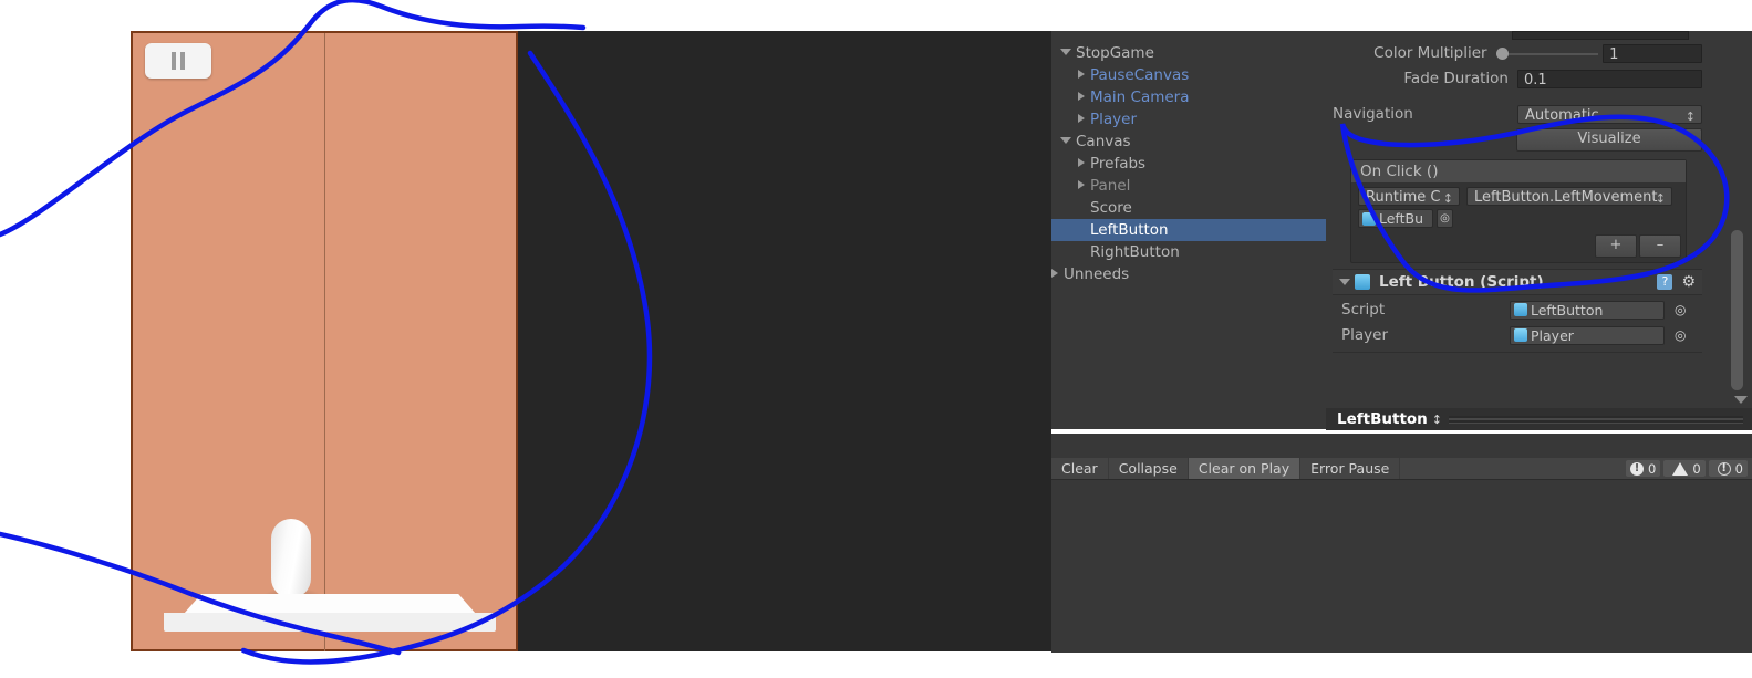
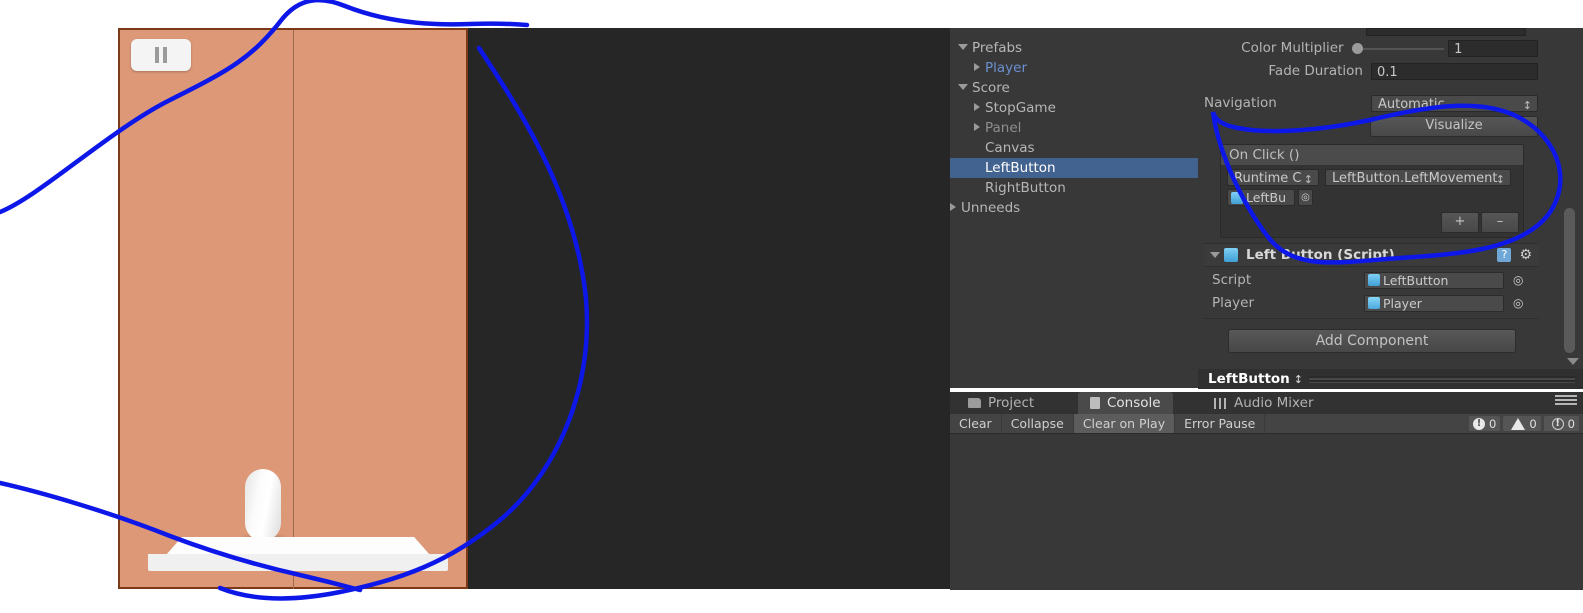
- StopGame
+ Prefabs
- PauseCanvas
- Main Camera
  Player
- Canvas
+ Score
- Prefabs
+ StopGame
  Panel
- Score
+ Canvas
  LeftButton
  RightButton
  Unneeds
  Color Multiplier
  1
  Fade Duration
  0.1
  Navigation
  Automatic
  ↕
  Visualize
  On Click ()
  Runtime C
  ↕
  LeftButton.LeftMovement
  ↕
  LeftBu
  ◎
  +
  –
  Lefttton (Script)
  ?
  ⚙
  Script
  LeftButton
  ◎
  Player
  Player
  ◎
+ Add Component
  LeftButton
  ↕
+ Project
+ Console
+ Audio Mixer
  Clear
  Collapse
  Clear on Play
  Error Pause
  !
  0
  0
  !
  0
